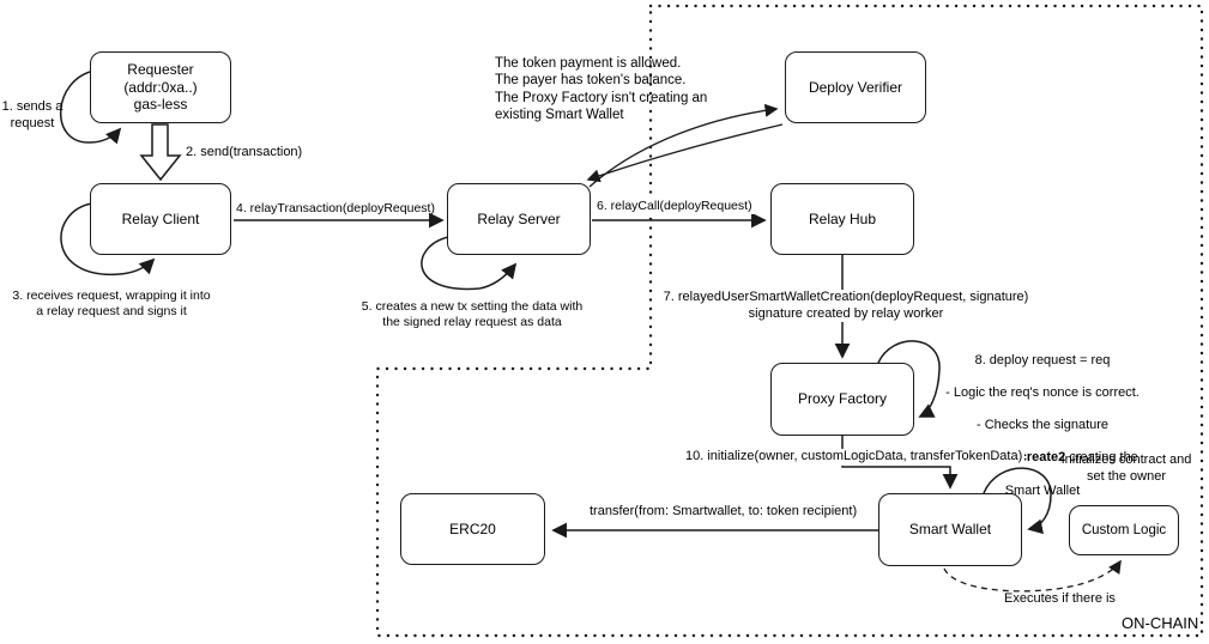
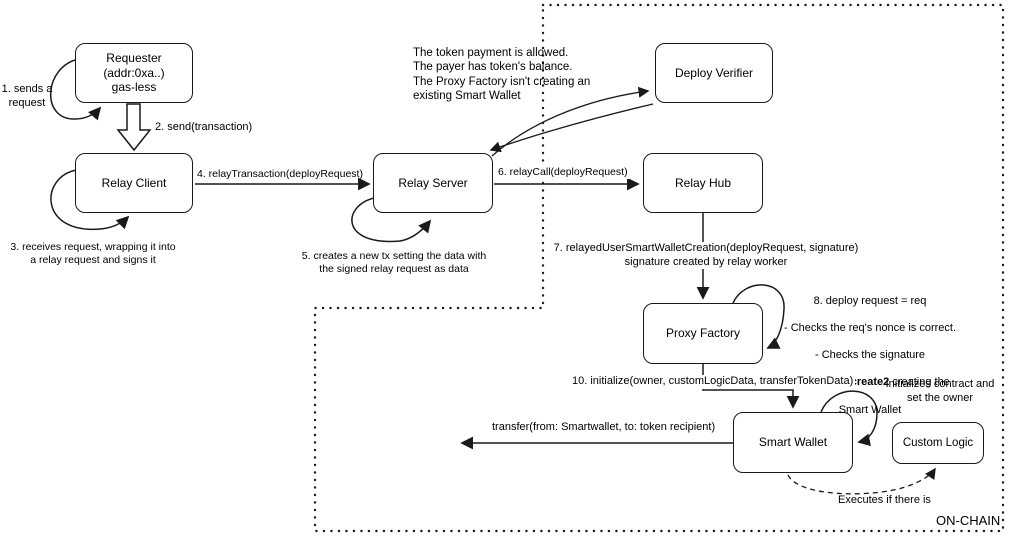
  Requester
  (addr:0xa..)
  gas-less
  Relay Client
  Relay Server
  Deploy Verifier
  Relay Hub
  Proxy Factory
  Smart Wallet
- ERC20
  Custom Logic
  1. sends a
  request
  2. send(transaction)
  3. receives request, wrapping it into
  a relay request and signs it
  4. relayTransaction(deployRequest)
  5. creates a new tx setting the data with
  the signed relay request as data
  6. relayCall(deployRequest)
  7. relayedUserSmartWalletCreation(deployRequest, signature)
  signature created by relay worker
  The token payment is allowed.
  The payer has token's balance.
  The Proxy Factory isn't creating an
  existing Smart Wallet
  8. deploy request = req
- - Logic the req's nonce is correct.
+ - Checks the req's nonce is correct.
  - Checks the signature
  Smart Wallet
  10. initialize(owner, customLogicData, transferTokenData)
  Initializes contract and
  set the owner
  transfer(from: Smartwallet, to: token recipient)
  Executes if there is
  ON-CHAIN
